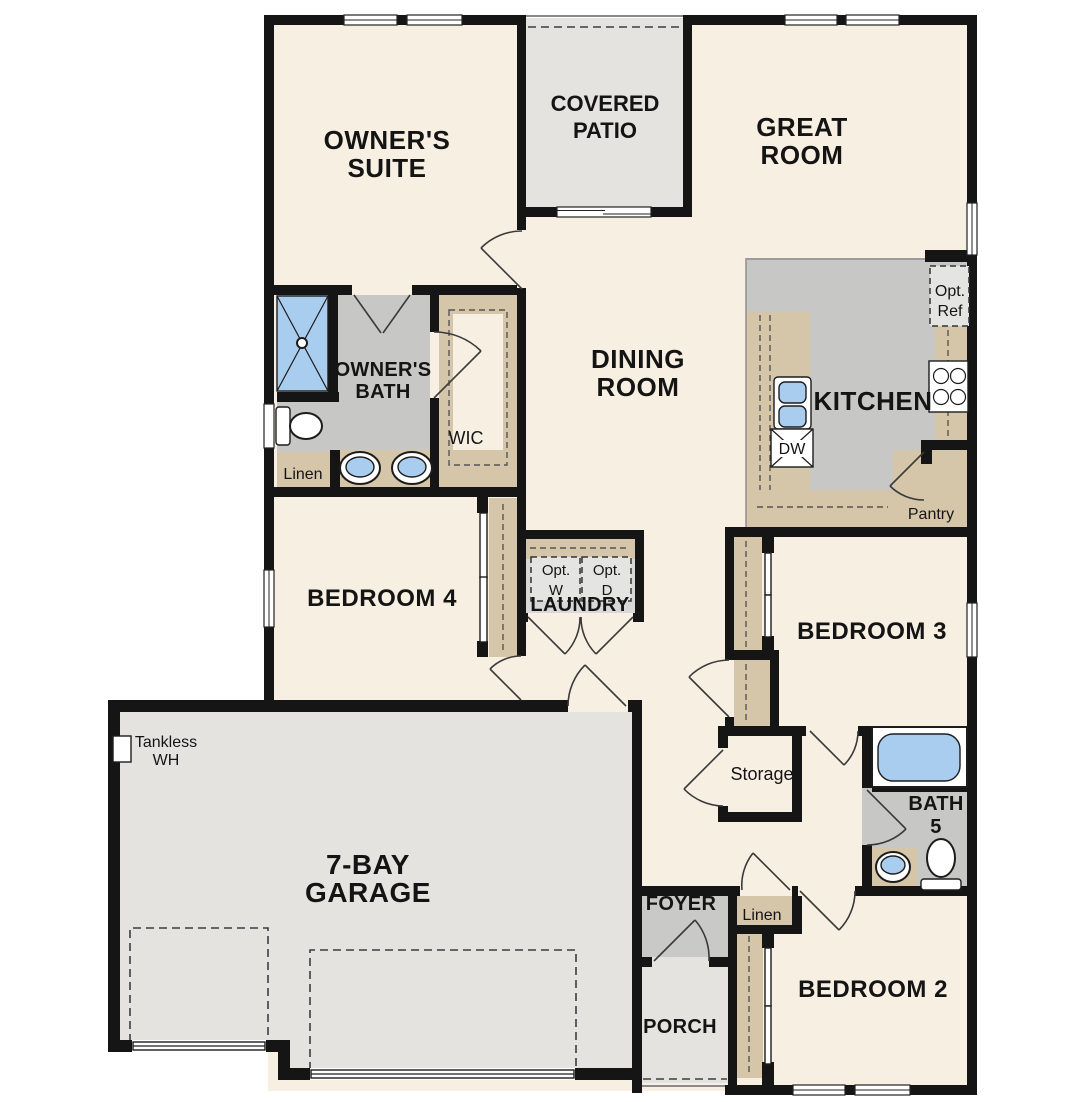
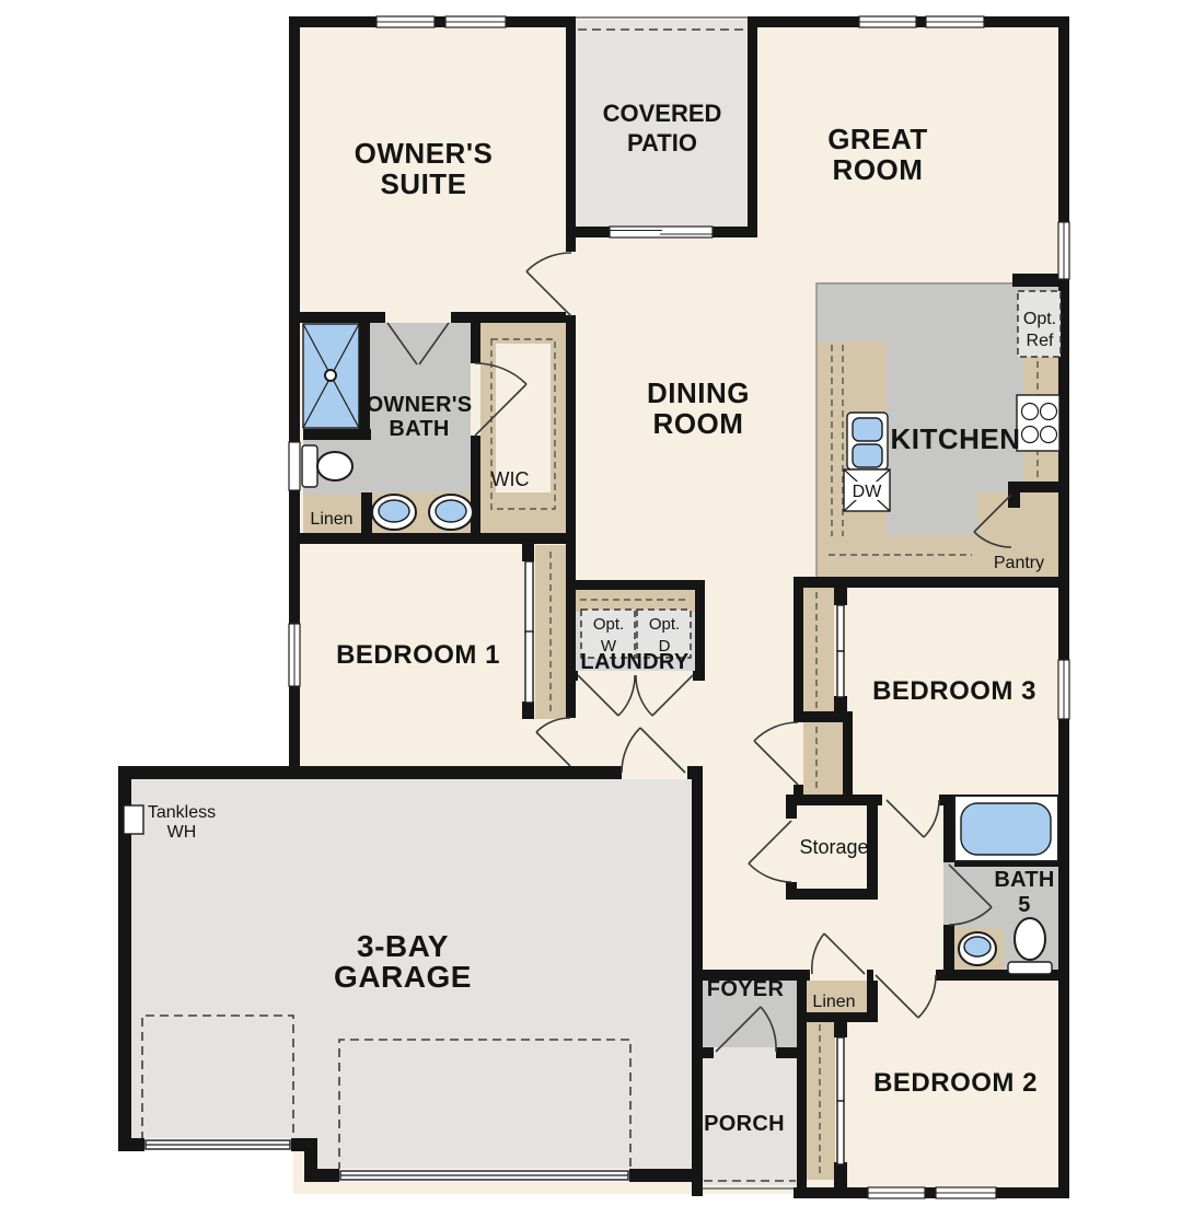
  DW
  Opt.
  Ref
  Opt.
  W
  Opt.
  D
  OWNER'S
  SUITE
  COVERED
  PATIO
  GREAT
  ROOM
  OWNER'S
  BATH
  WIC
  Linen
  DINING
  ROOM
  KITCHEN
  Pantry
- BEDROOM 4
+ BEDROOM 1
  LAUNDRY
  BEDROOM 3
  Storage
  Tankless
  WH
- 7-BAY
+ 3-BAY
  GARAGE
  BATH
  5
  FOYER
  Linen
  PORCH
  BEDROOM 2
